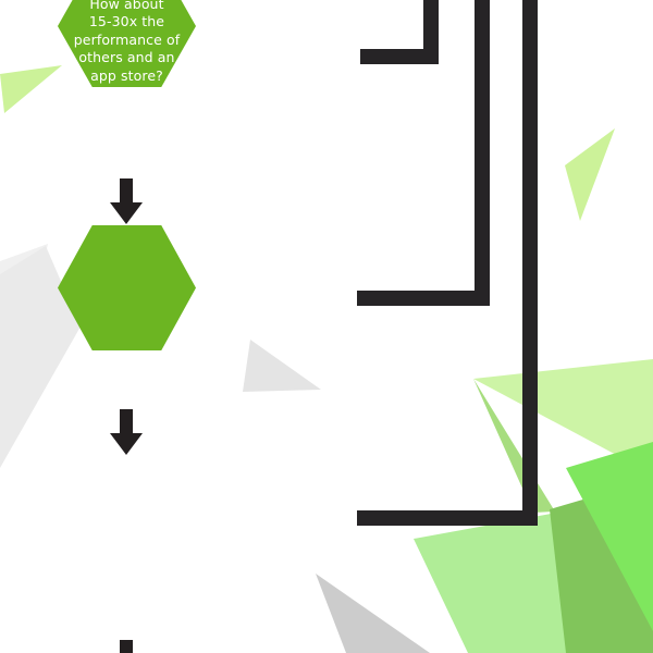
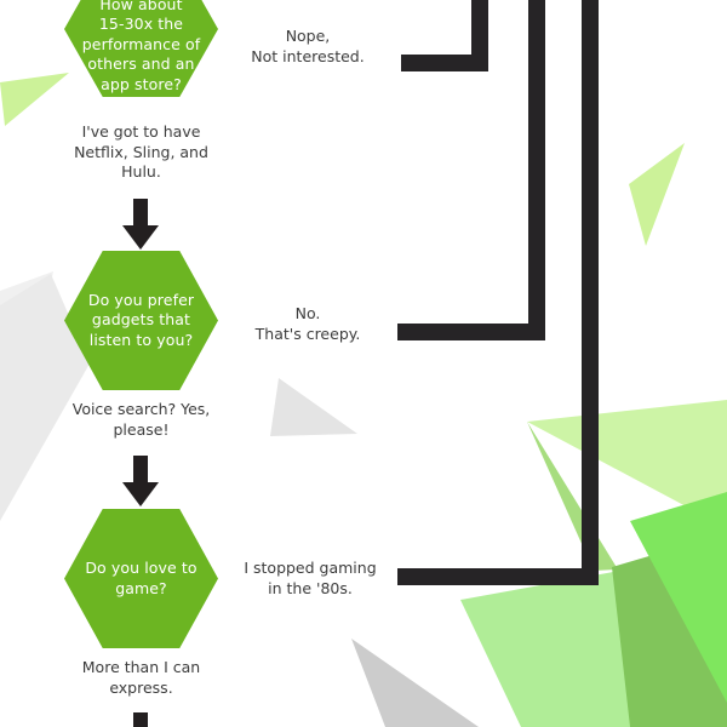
  How about
  15-30x the
  performance of
  others and an
  app store?
+ I've got to have
+ Netflix, Sling, and
+ Hulu.
+ Nope,
+ Not interested.
+ Do you prefer
+ gadgets that
+ listen to you?
+ Voice search? Yes,
+ please!
+ No.
+ That's creepy.
+ Do you love to
+ game?
+ More than I can
+ express.
+ I stopped gaming
+ in the '80s.
